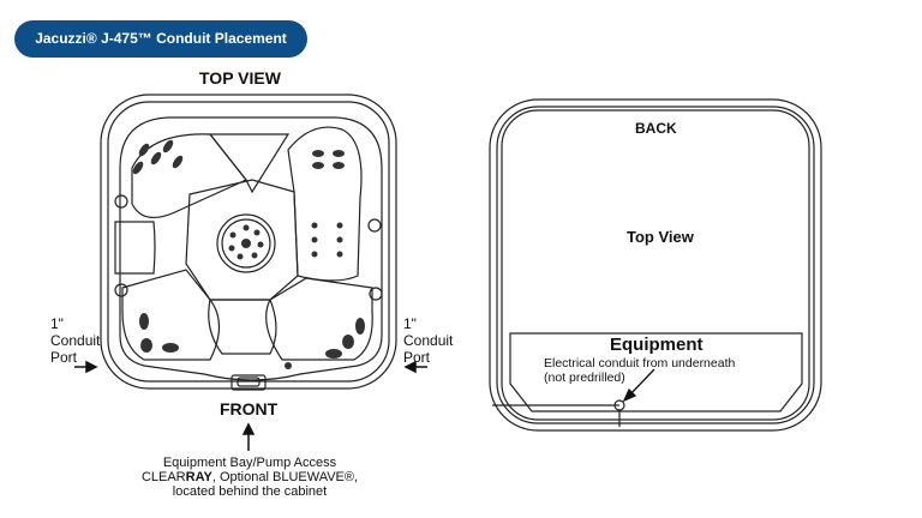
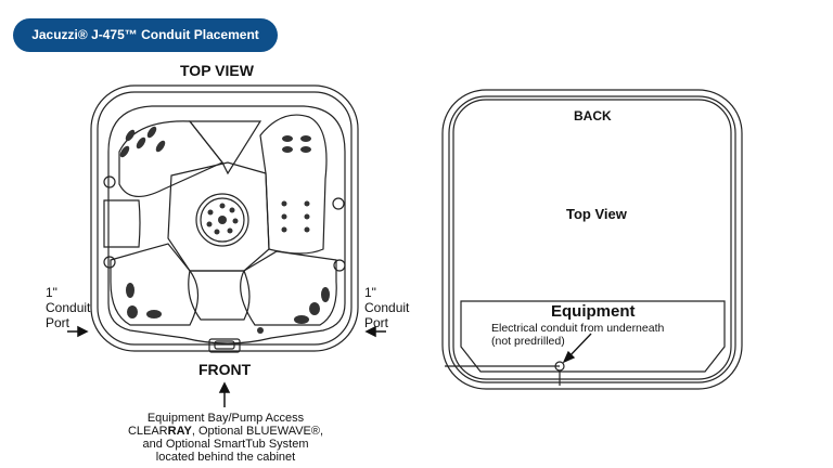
  Jacuzzi® J-475™ Conduit Placement
  TOP VIEW
  1"
  Conduit
  Port
  1"
  Conduit
  Port
  FRONT
  Equipment Bay/Pump Access
  CLEARRAY, Optional BLUEWAVE®,
+ and Optional SmartTub System
  located behind the cabinet
  BACK
  Top View
  Equipment
  Electrical conduit from underneath
  (not predrilled)
